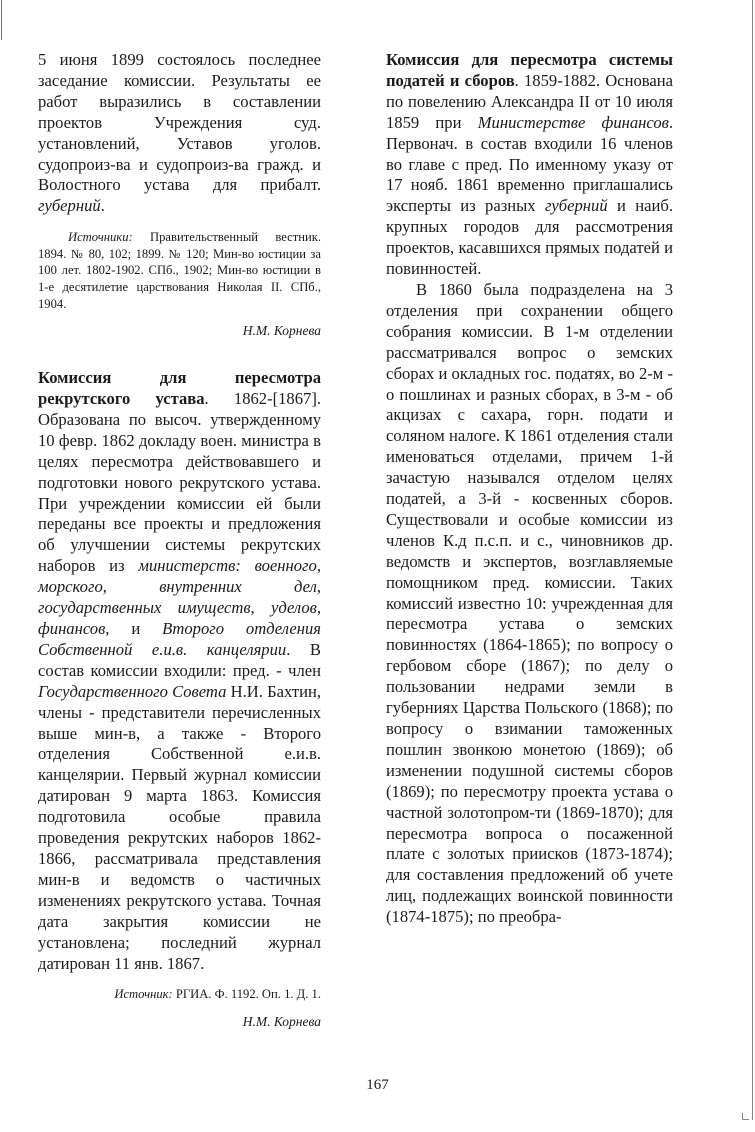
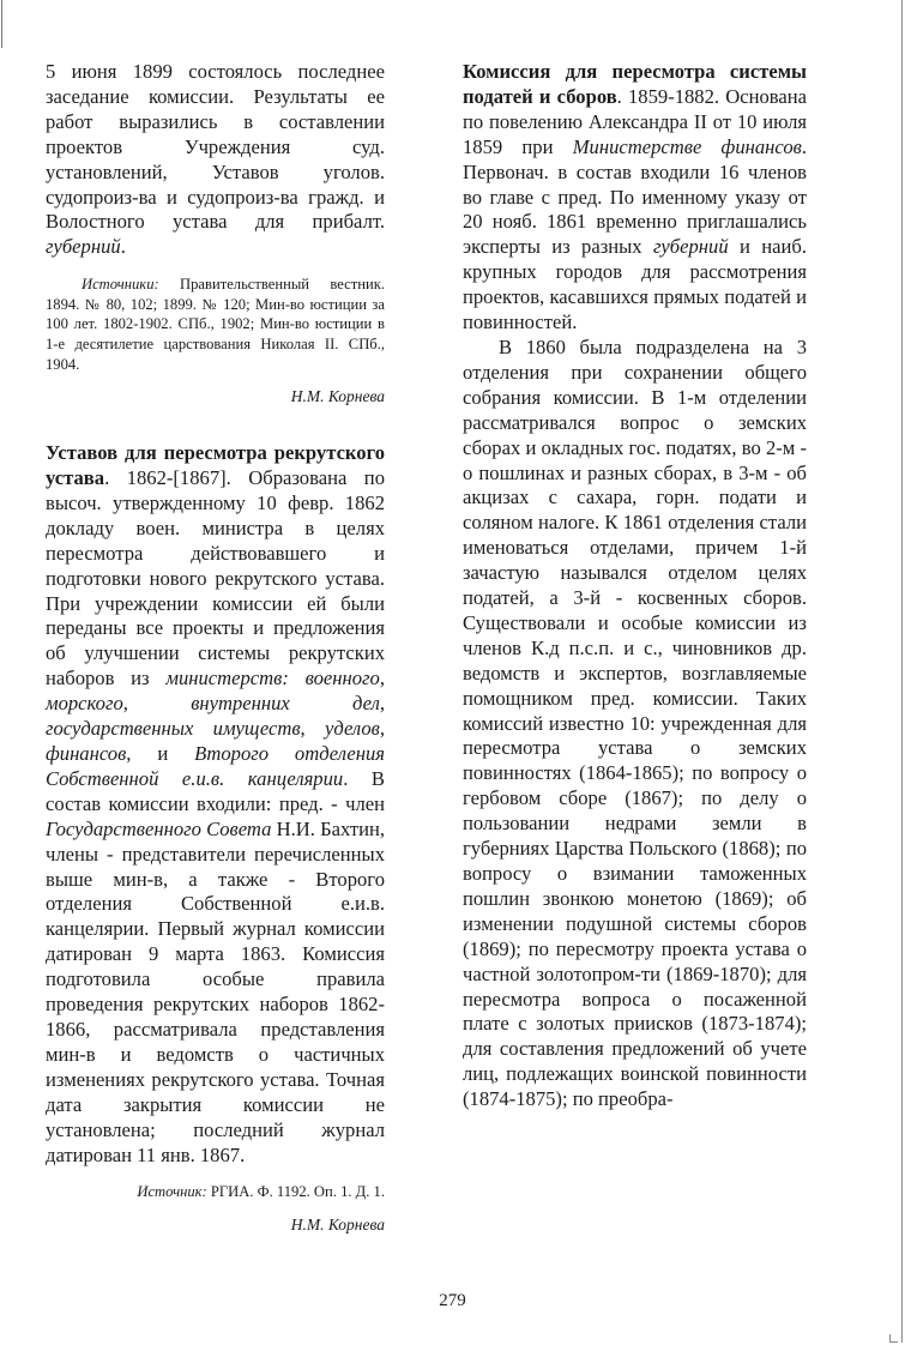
  5 июня 1899 состоялось последнее заседание комиссии. Результаты ее работ выразились в составлении проектов Учреждения суд. установлений, Уставов уголов. судопроиз-ва и судопроиз-ва гражд. и Волостного устава для прибалт. губерний.
  Источники: Правительственный вестник. 1894. № 80, 102; 1899. № 120; Мин-во юстиции за 100 лет. 1802-1902. СПб., 1902; Мин-во юстиции в 1-е десятилетие царствования Николая II. СПб., 1904.
  Н.М. Корнева
- Комиссия для пересмотра рекрутского устава. 1862-[1867]. Образована по высоч. утвержденному 10 февр. 1862 докладу воен. министра в целях пересмотра действовавшего и подготовки нового рекрутского устава. При учреждении комиссии ей были переданы все проекты и предложения об улучшении системы рекрутских наборов из министерств: военного, морского, внутренних дел, государственных имуществ, уделов, финансов, и Второго отделения Собственной е.и.в. канцелярии. В состав комиссии входили: пред. - член Государственного Совета Н.И. Бахтин, члены - представители перечисленных выше мин-в, а также - Второго отделения Собственной е.и.в. канцелярии. Первый журнал комиссии датирован 9 марта 1863. Комиссия подготовила особые правила проведения рекрутских наборов 1862-1866, рассматривала представления мин-в и ведомств о частичных изменениях рекрутского устава. Точная дата закрытия комиссии не установлена; последний журнал датирован 11 янв. 1867.
+ Уставов для пересмотра рекрутского устава. 1862-[1867]. Образована по высоч. утвержденному 10 февр. 1862 докладу воен. министра в целях пересмотра действовавшего и подготовки нового рекрутского устава. При учреждении комиссии ей были переданы все проекты и предложения об улучшении системы рекрутских наборов из министерств: военного, морского, внутренних дел, государственных имуществ, уделов, финансов, и Второго отделения Собственной е.и.в. канцелярии. В состав комиссии входили: пред. - член Государственного Совета Н.И. Бахтин, члены - представители перечисленных выше мин-в, а также - Второго отделения Собственной е.и.в. канцелярии. Первый журнал комиссии датирован 9 марта 1863. Комиссия подготовила особые правила проведения рекрутских наборов 1862-1866, рассматривала представления мин-в и ведомств о частичных изменениях рекрутского устава. Точная дата закрытия комиссии не установлена; последний журнал датирован 11 янв. 1867.
  Источник: РГИА. Ф. 1192. Оп. 1. Д. 1.
  Н.М. Корнева
- Комиссия для пересмотра системы податей и сборов. 1859-1882. Основана по повелению Александра II от 10 июля 1859 при Министерстве финансов. Первонач. в состав входили 16 членов во главе с пред. По именному указу от 17 нояб. 1861 временно приглашались эксперты из разных губерний и наиб. крупных городов для рассмотрения проектов, касавшихся прямых податей и повинностей.
+ Комиссия для пересмотра системы податей и сборов. 1859-1882. Основана по повелению Александра II от 10 июля 1859 при Министерстве финансов. Первонач. в состав входили 16 членов во главе с пред. По именному указу от 20 нояб. 1861 временно приглашались эксперты из разных губерний и наиб. крупных городов для рассмотрения проектов, касавшихся прямых податей и повинностей.
  В 1860 была подразделена на 3 отделения при сохранении общего собрания комиссии. В 1-м отделении рассматривался вопрос о земских сборах и окладных гос. податях, во 2-м - о пошлинах и разных сборах, в 3-м - об акцизах с сахара, горн. подати и соляном налоге. К 1861 отделения стали именоваться отделами, причем 1-й зачастую назывался отделом целях податей, а 3-й - косвенных сборов. Существовали и особые комиссии из членов К.д п.с.п. и с., чиновников др. ведомств и экспертов, возглавляемые помощником пред. комиссии. Таких комиссий известно 10: учрежденная для пересмотра устава о земских повинностях (1864-1865); по вопросу о гербовом сборе (1867); по делу о пользовании недрами земли в губерниях Царства Польского (1868); по вопросу о взимании таможенных пошлин звонкою монетою (1869); об изменении подушной системы сборов (1869); по пересмотру проекта устава о частной золотопром-ти (1869-1870); для пересмотра вопроса о посаженной плате с золотых приисков (1873-1874); для составления предложений об учете лиц, подлежащих воинской повинности (1874-1875); по преобра-
- 167
+ 279
